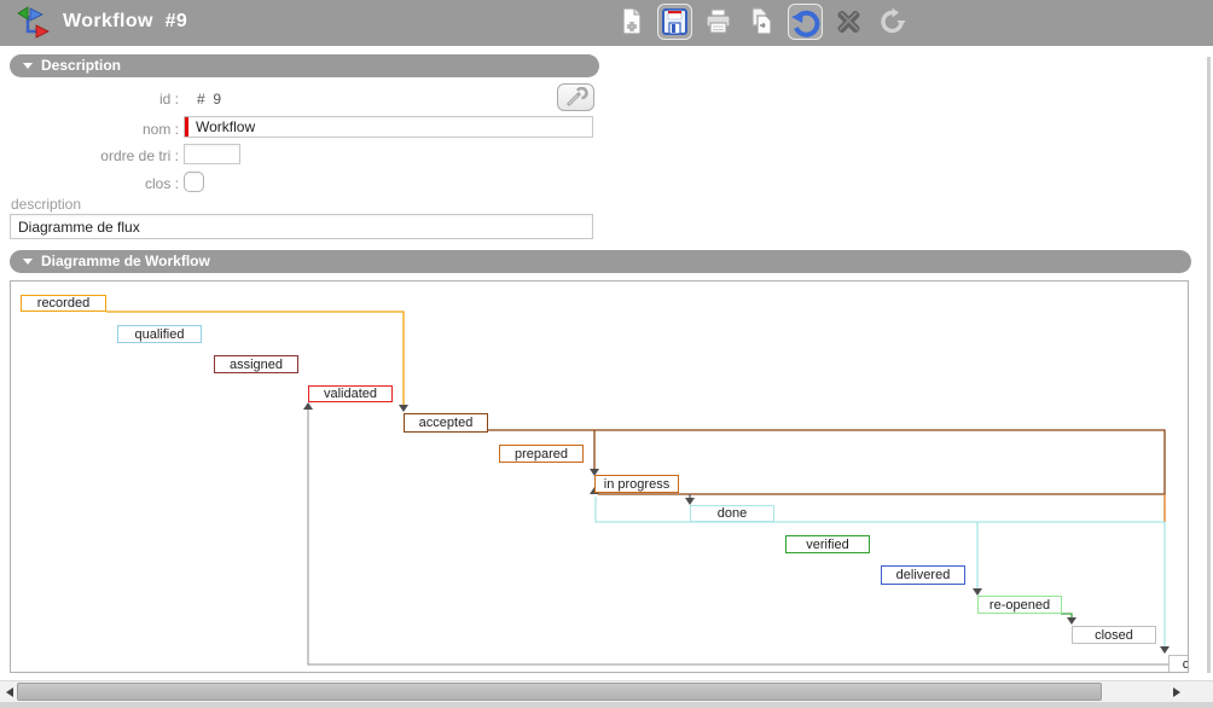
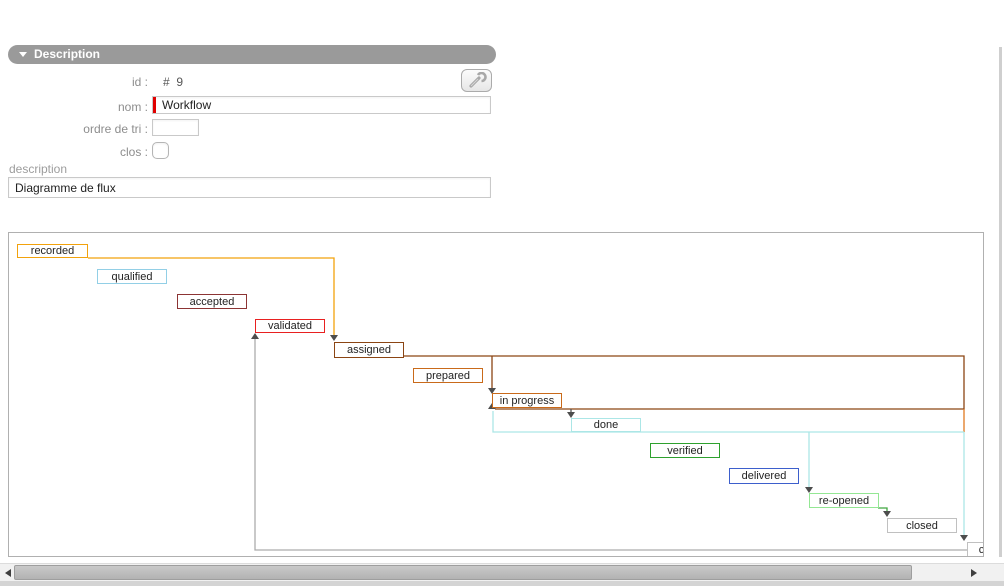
- Workflow #9
  Description
  id :
  # 9
  nom :
  Workflow
  ordre de tri :
  clos :
  description
  Diagramme de flux
- Diagramme de Workflow
  recorded
  qualified
- assigned
+ accepted
  validated
- accepted
+ assigned
  prepared
  in progress
  done
  verified
  delivered
  re-opened
  closed
